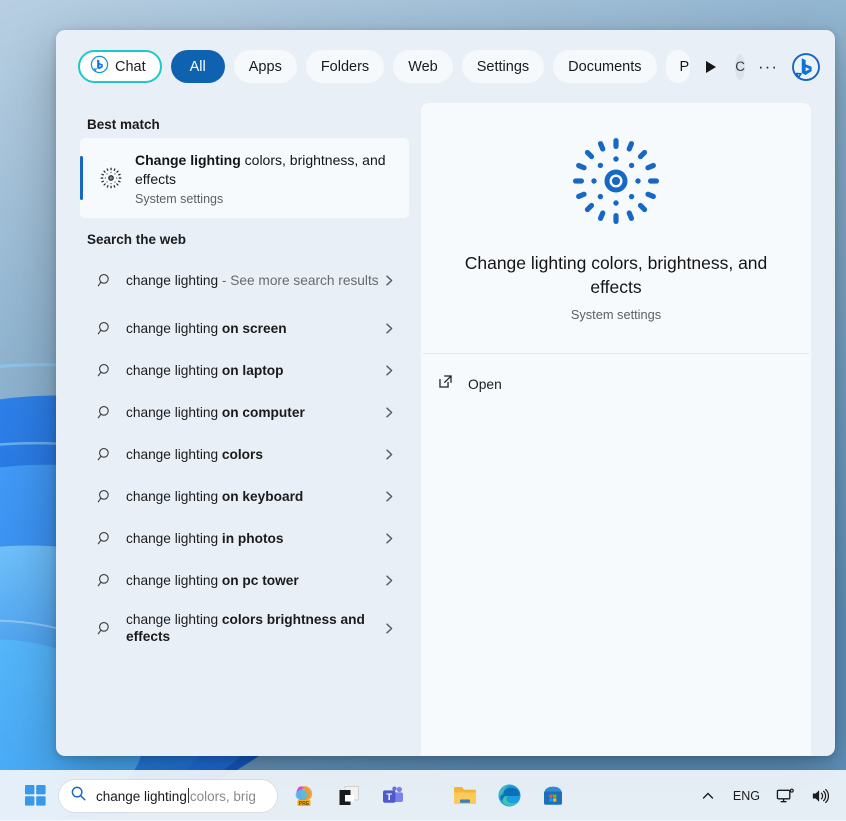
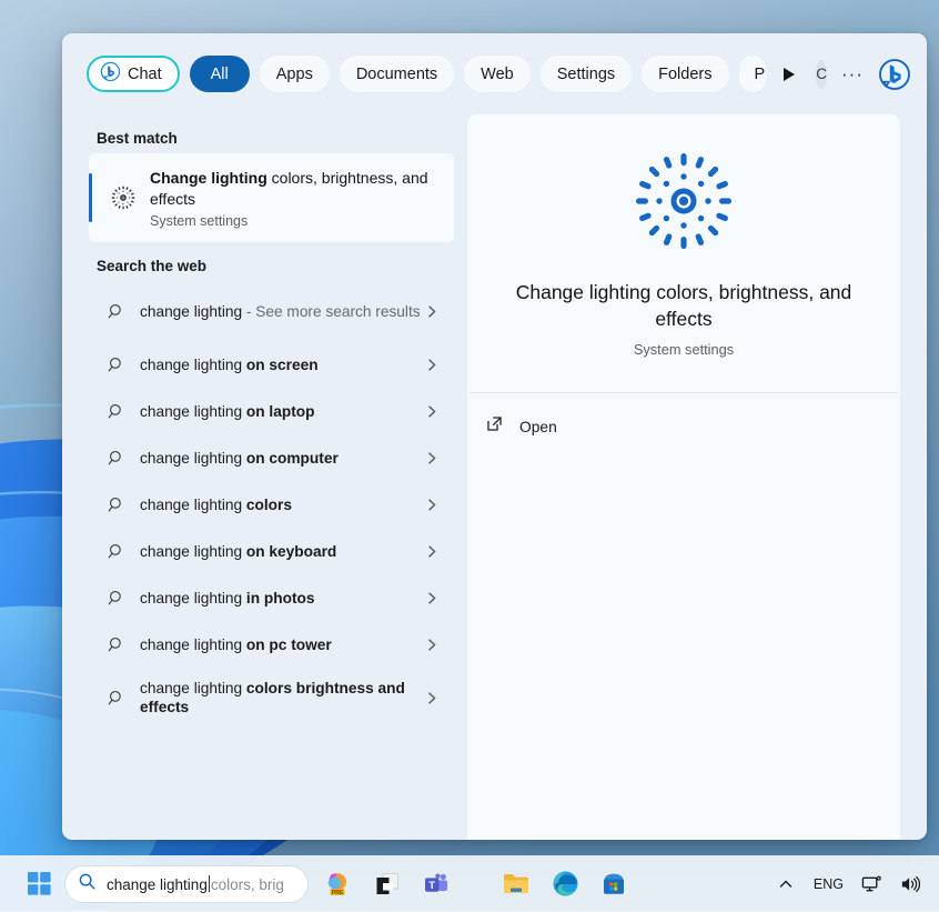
  Chat
  All
  Apps
- Folders
+ Documents
  Web
  Settings
- Documents
+ Folders
  C
  ···
  Best match
  Change lighting colors, brightness, and effects
  System settings
  Search the web
  change lighting - See more search results
  change lighting on screen
  change lighting on laptop
  change lighting on computer
  change lighting colors
  change lighting on keyboard
  change lighting in photos
  change lighting on pc tower
  change lighting colors brightness and effects
  Change lighting colors, brightness, and effects
  System settings
  Open
  change lighting colors, brig
  T
  ENG
